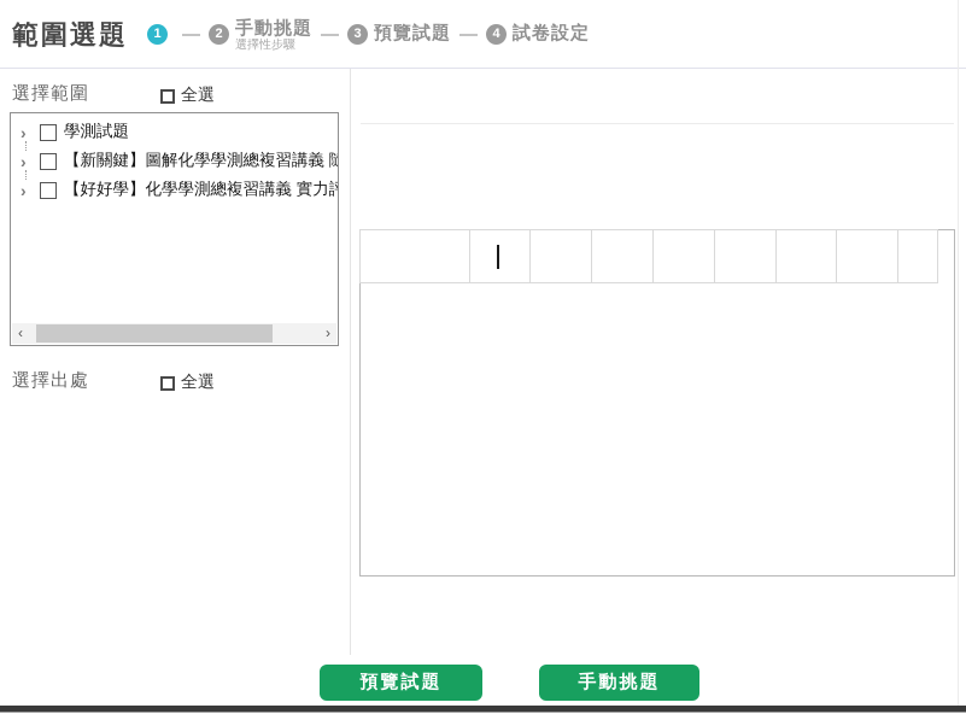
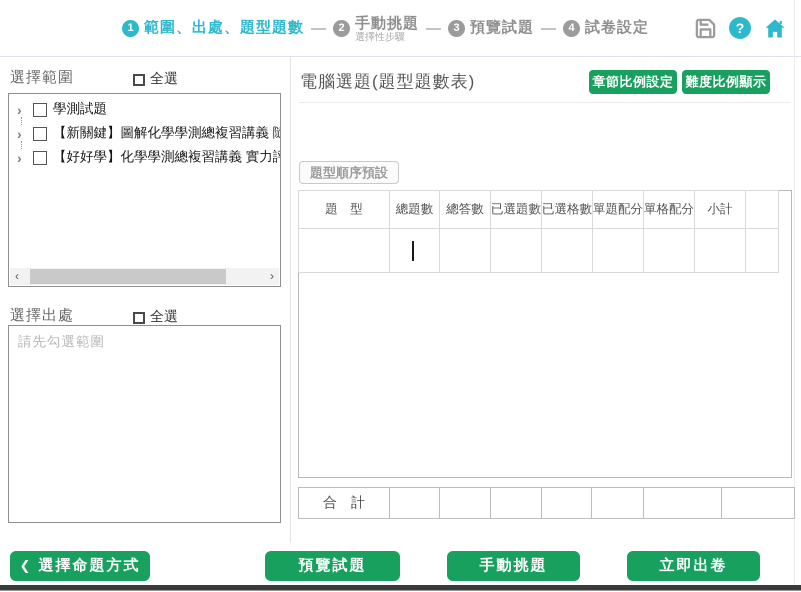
- 範圍選題
  1
+ 範圍、出處、題型題數
  2
  手動挑題
  選擇性步驟
  3
  預覽試題
  4
  試卷設定
+ ?
  選擇範圍
  全選
  ›
  學測試題
  ›
  【新關鍵】圖解化學學測總複習講義 隨
  ›
  【好好學】化學學測總複習講義 實力評
  ‹
  ›
  選擇出處
  全選
+ 請先勾選範圍
+ 電腦選題(題型題數表)
+ 章節比例設定
+ 難度比例顯示
+ 題型順序預設
+ 題 型	總題數	總答數	已選題數	已選格數	單題配分	單格配分	小計
+ 合 計
+ ❮
+ 選擇命題方式
  預覽試題
  手動挑題
+ 立即出卷
